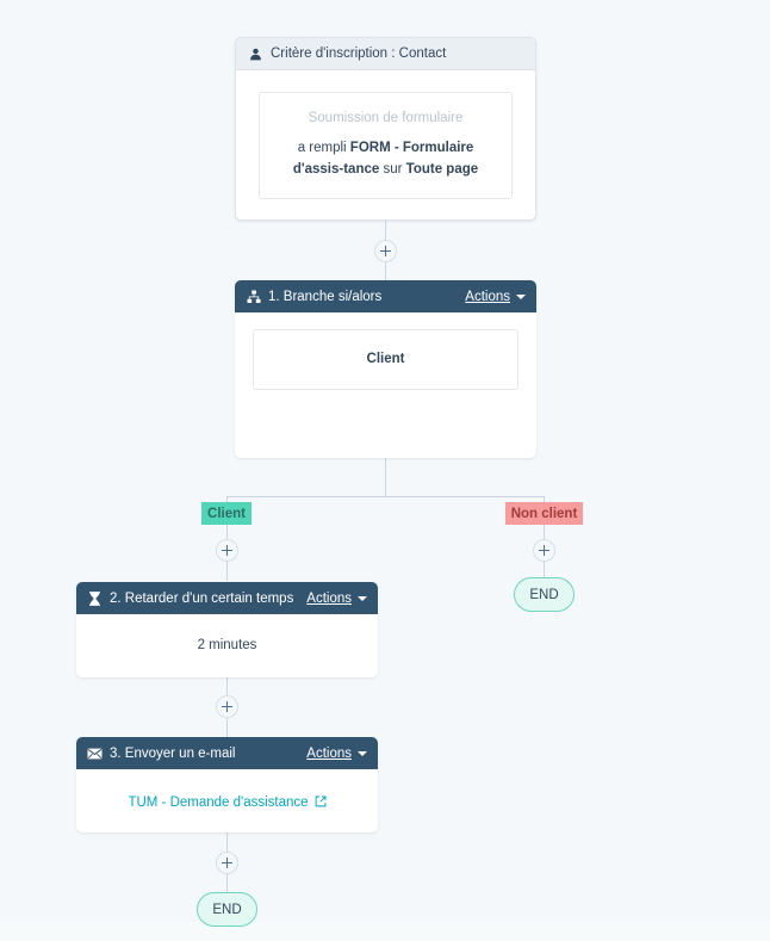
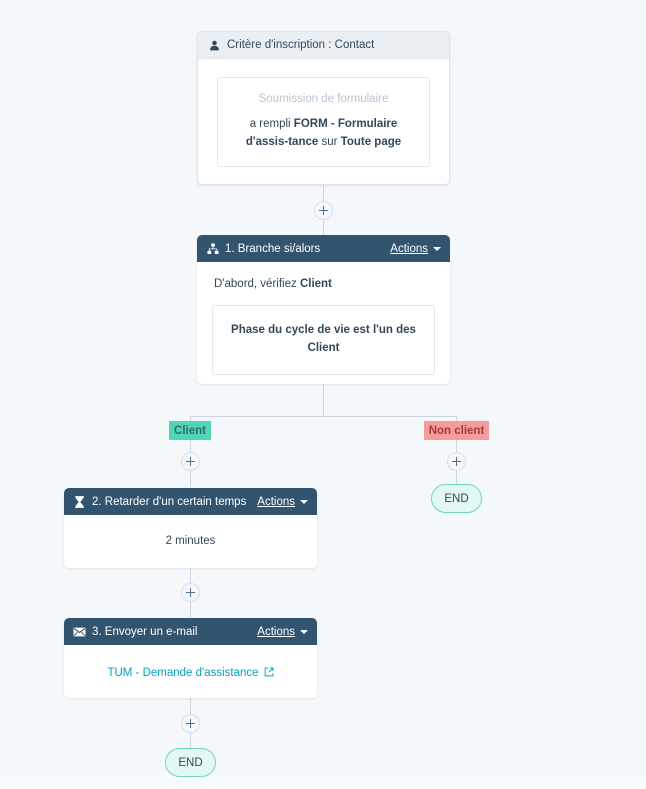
  Critère d'inscription : Contact
  Soumission de formulaire
  a rempli FORM - Formulaire d'assis-tance sur Toute page
  1. Branche si/alors
  Actions
+ D'abord, vérifiez Client
+ Phase du cycle de vie est l'un des
  Client
  Client
  Non client
  END
  2. Retarder d'un certain temps
  Actions
  2 minutes
  3. Envoyer un e-mail
  Actions
  TUM - Demande d'assistance
  END
